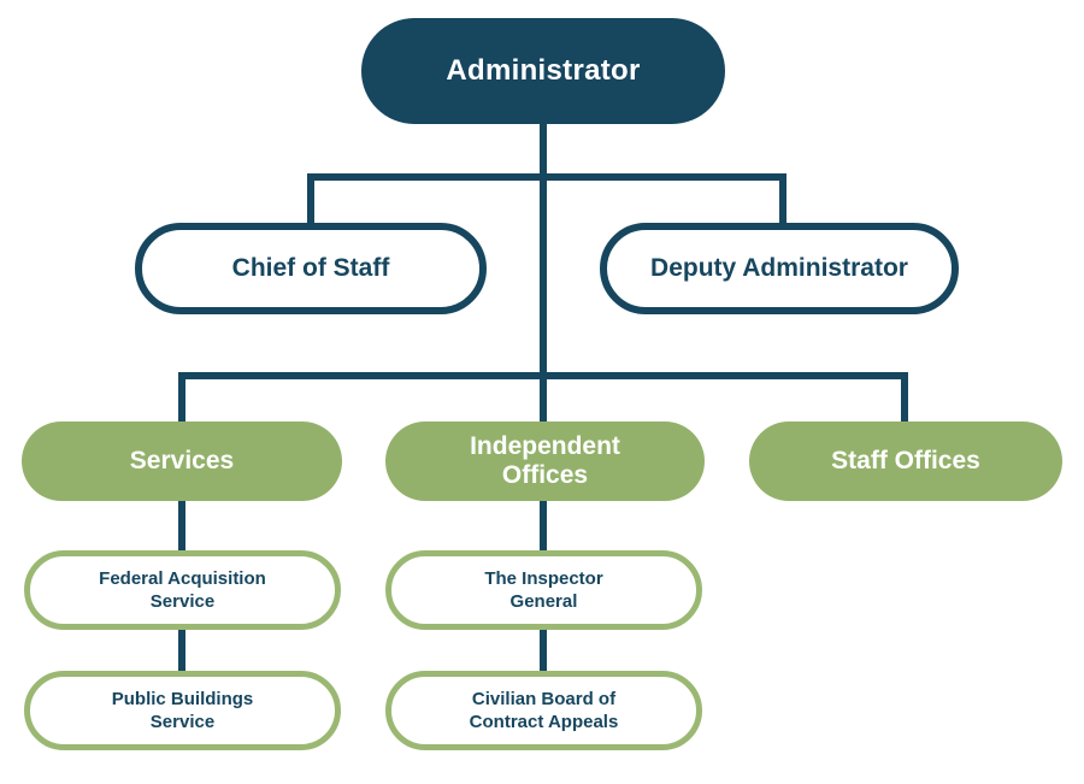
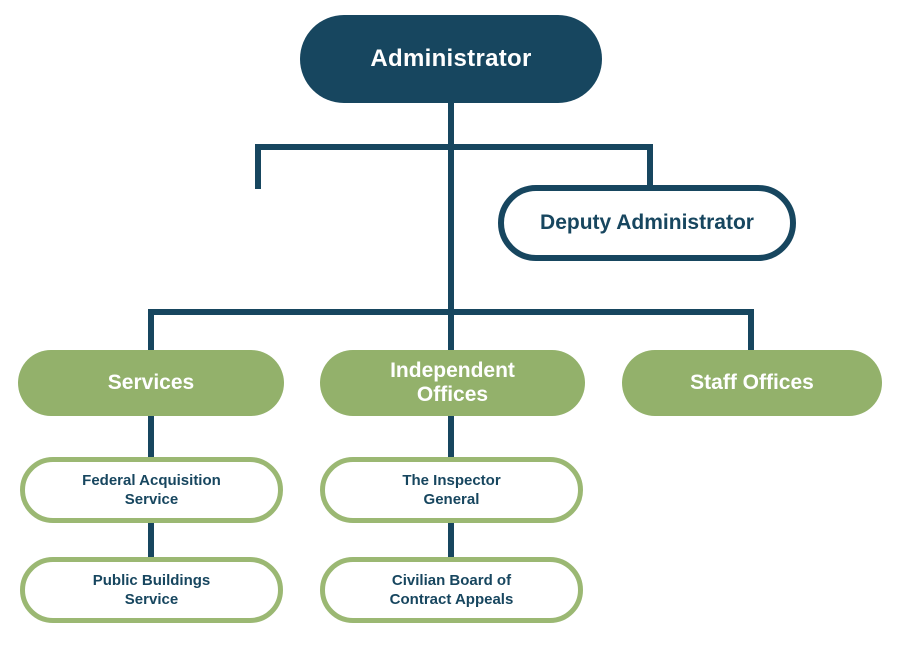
  Administrator
- Chief of Staff
  Deputy Administrator
  Services
  Independent
  Offices
  Staff Offices
  Federal Acquisition
  Service
  Public Buildings
  Service
  The Inspector
  General
  Civilian Board of
  Contract Appeals
